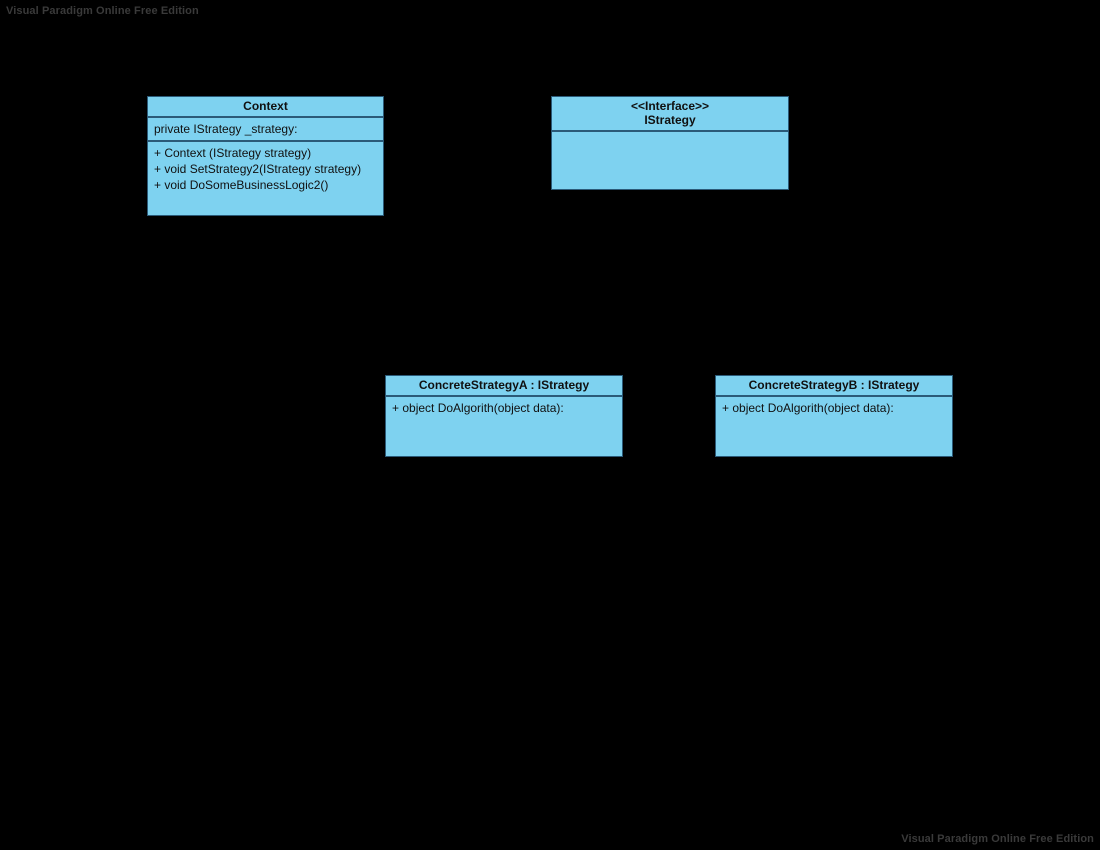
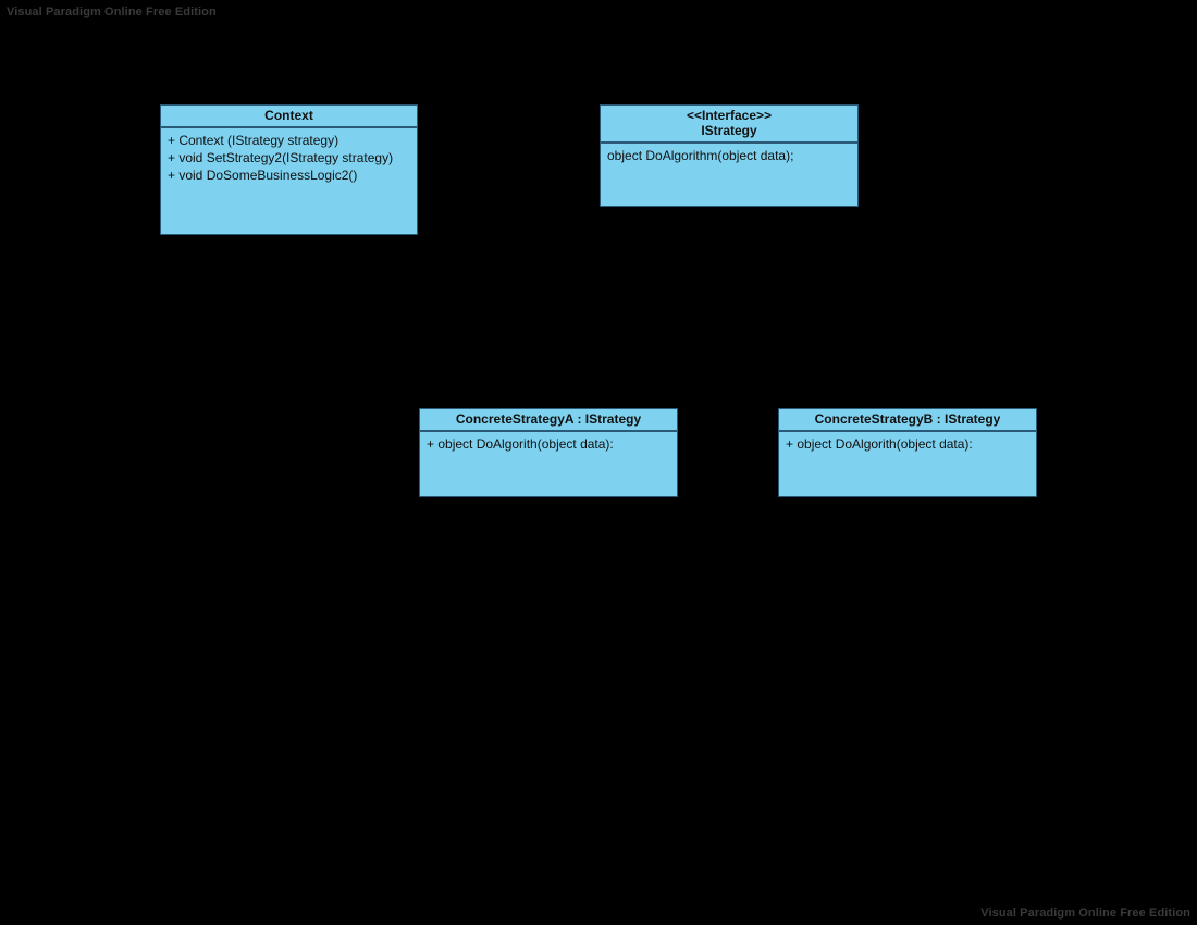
  Visual Paradigm Online Free Edition
  Context
- private IStrategy _strategy:
  + Context (IStrategy strategy)
  + void SetStrategy2(IStrategy strategy)
  + void DoSomeBusinessLogic2()
  <<Interface>>
  IStrategy
+ object DoAlgorithm(object data);
  ConcreteStrategyA : IStrategy
  + object DoAlgorith(object data):
  ConcreteStrategyB : IStrategy
  + object DoAlgorith(object data):
  Visual Paradigm Online Free Edition
